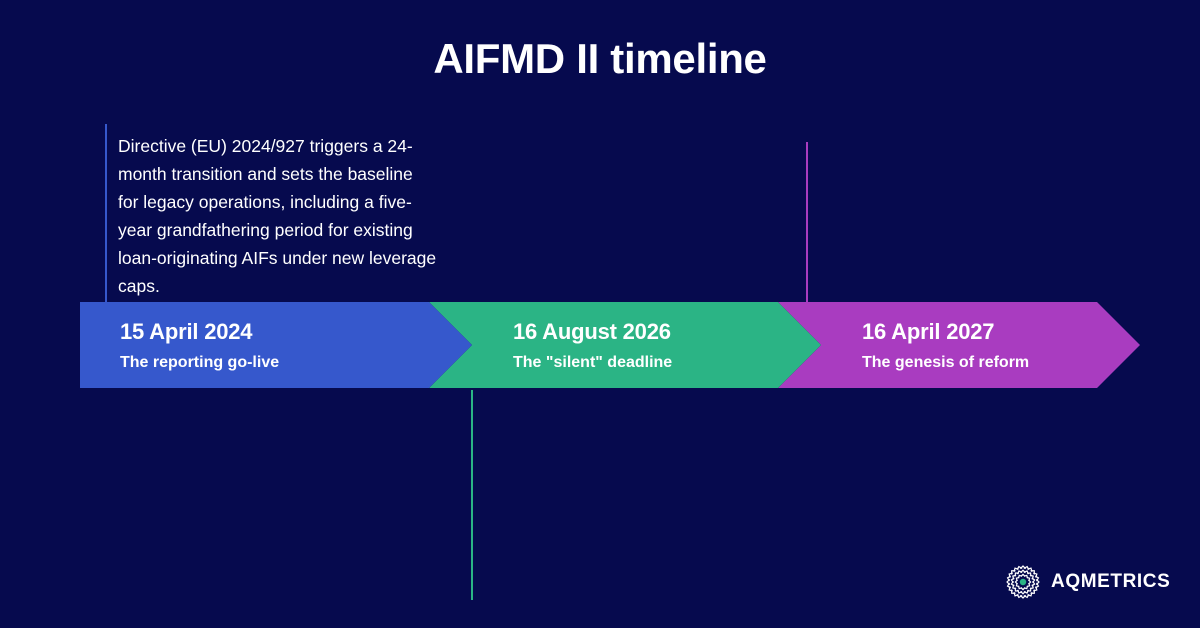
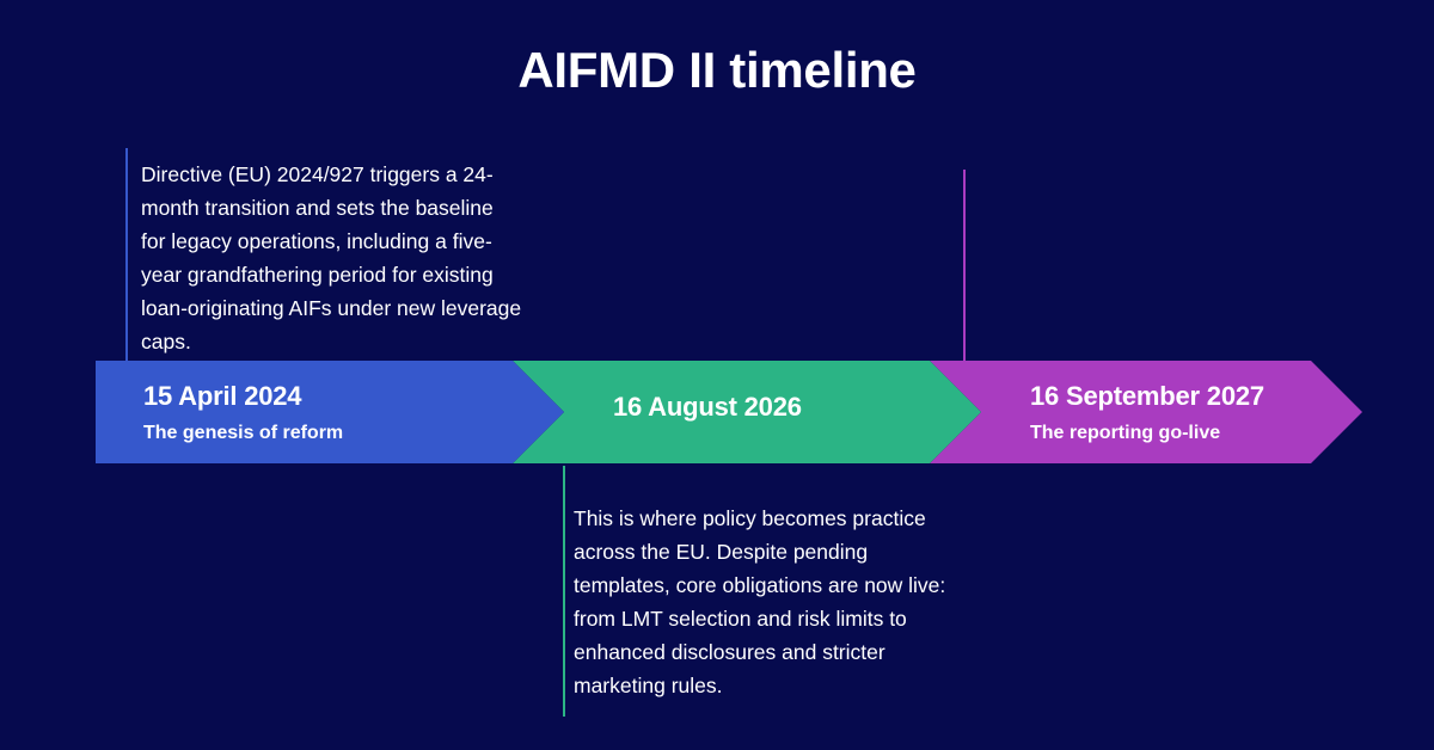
  AIFMD II timeline
  Directive (EU) 2024/927 triggers a 24-month transition and sets the baseline for legacy operations, including a five-year grandfathering period for existing loan-originating AIFs under new leverage caps.
+ This is where policy becomes practice across the EU. Despite pending templates, core obligations are now live: from LMT selection and risk limits to enhanced disclosures and stricter marketing rules.
  15 April 2024
- The reporting go-live
+ The genesis of reform
  16 August 2026
- The "silent" deadline
- 16 April 2027
+ 16 September 2027
- The genesis of reform
+ The reporting go-live
- AQMETRICS
